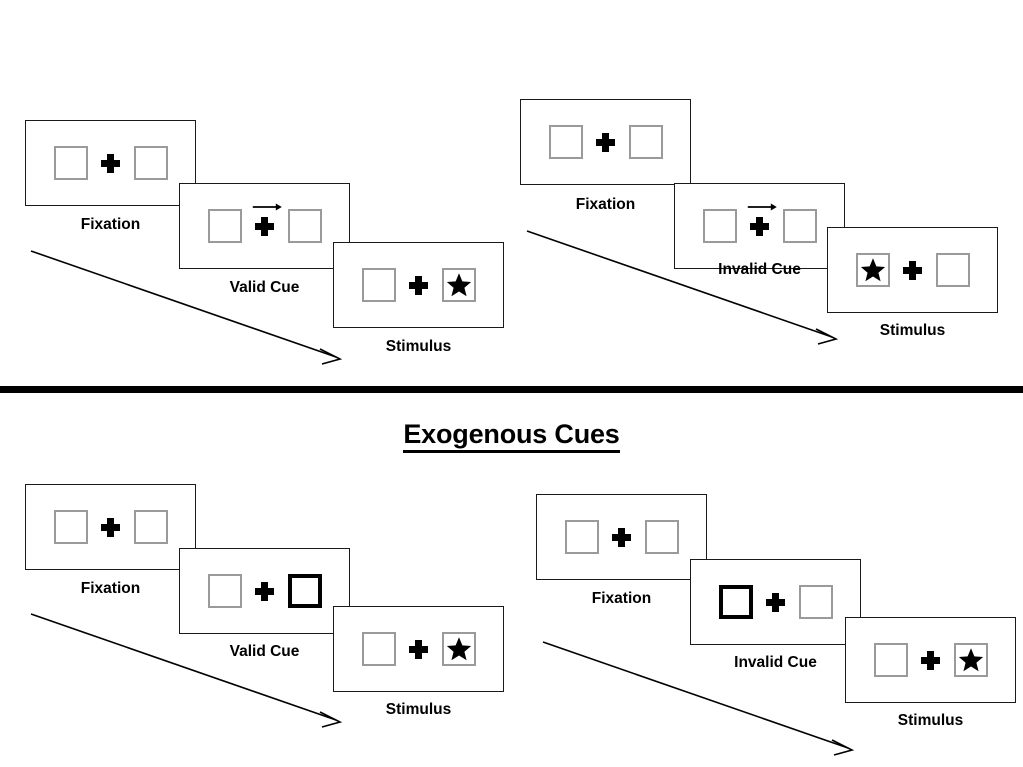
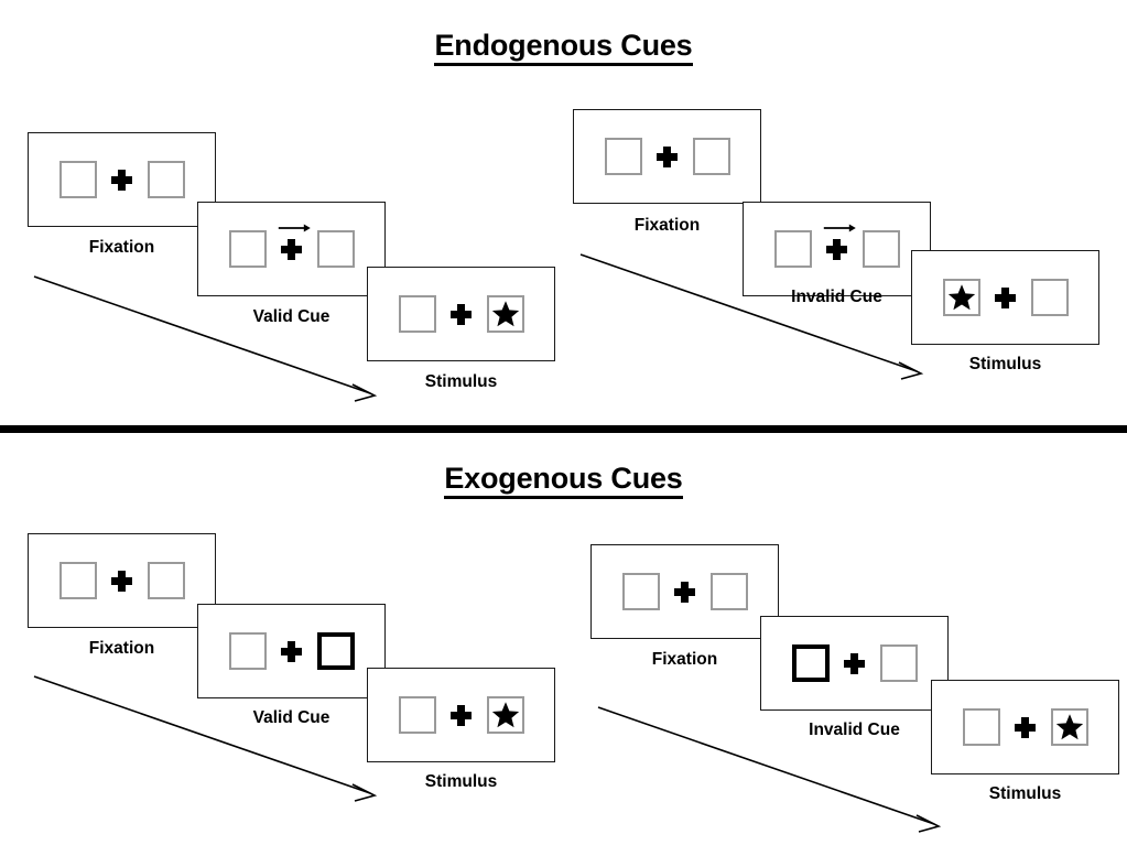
+ Endogenous Cues
  Fixation
  Valid Cue
  Stimulus
  Fixation
  Invalid Cue
  Stimulus
  Exogenous Cues
  Fixation
  Valid Cue
  Stimulus
  Fixation
  Invalid Cue
  Stimulus
